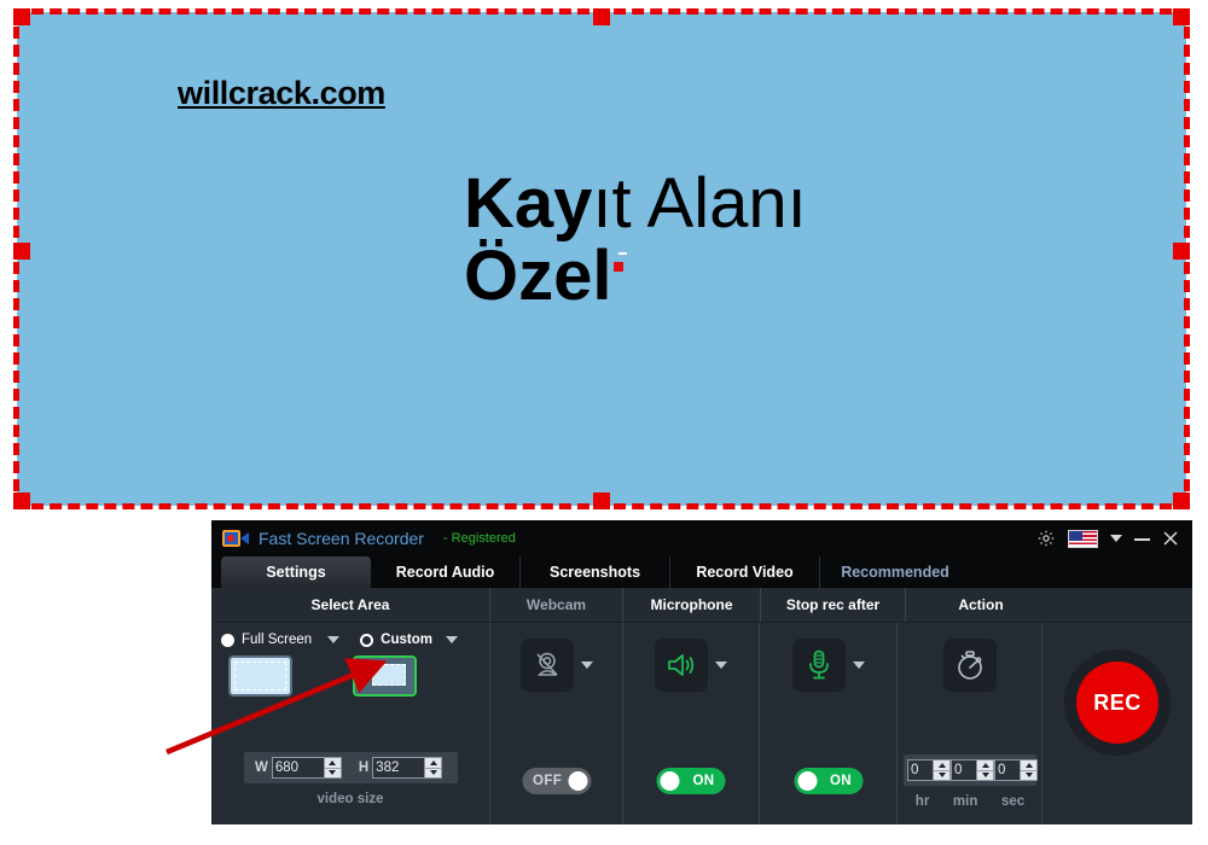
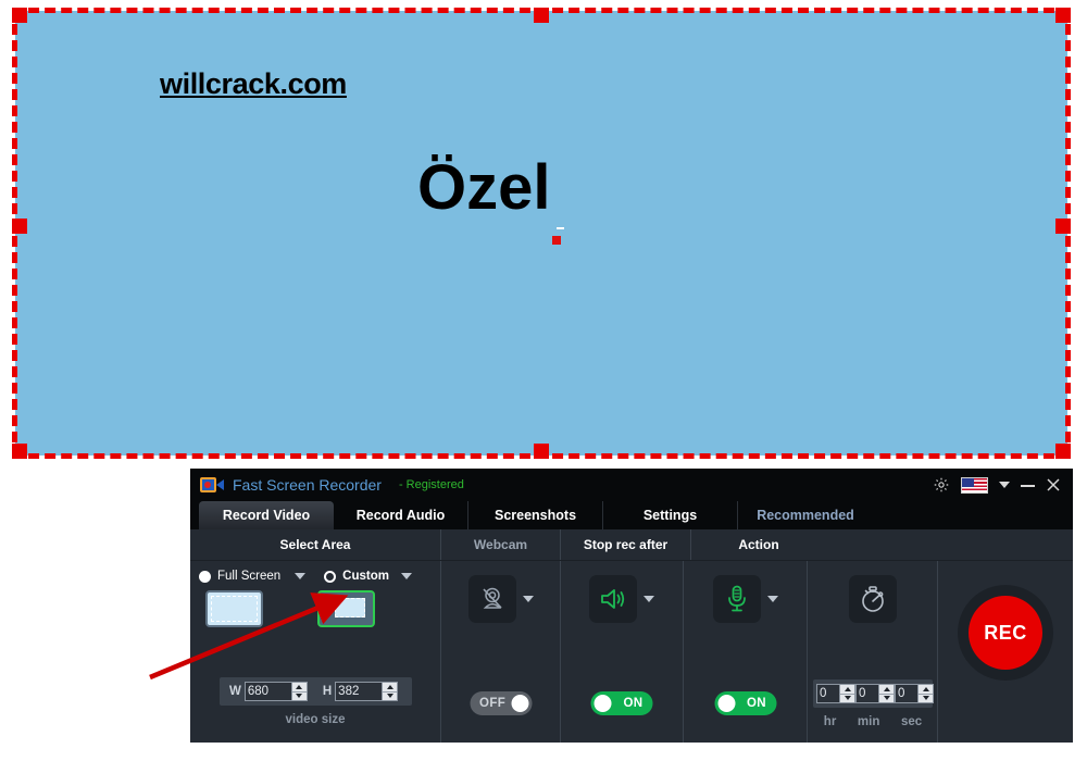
  willcrack.com
- Kayıt Alanı
  Özel
  Fast Screen Recorder
  - Registered
- Settings
+ Record Video
  Record Audio
  Screenshots
- Record Video
+ Settings
  Recommended
  Select Area
  Webcam
- Microphone
  Stop rec after
  Action
  Full Screen
  Custom
  W
  680
  H
  382
  video size
  OFF
  ON
  ON
  0
  0
  0
  hr
  min
  sec
  REC
